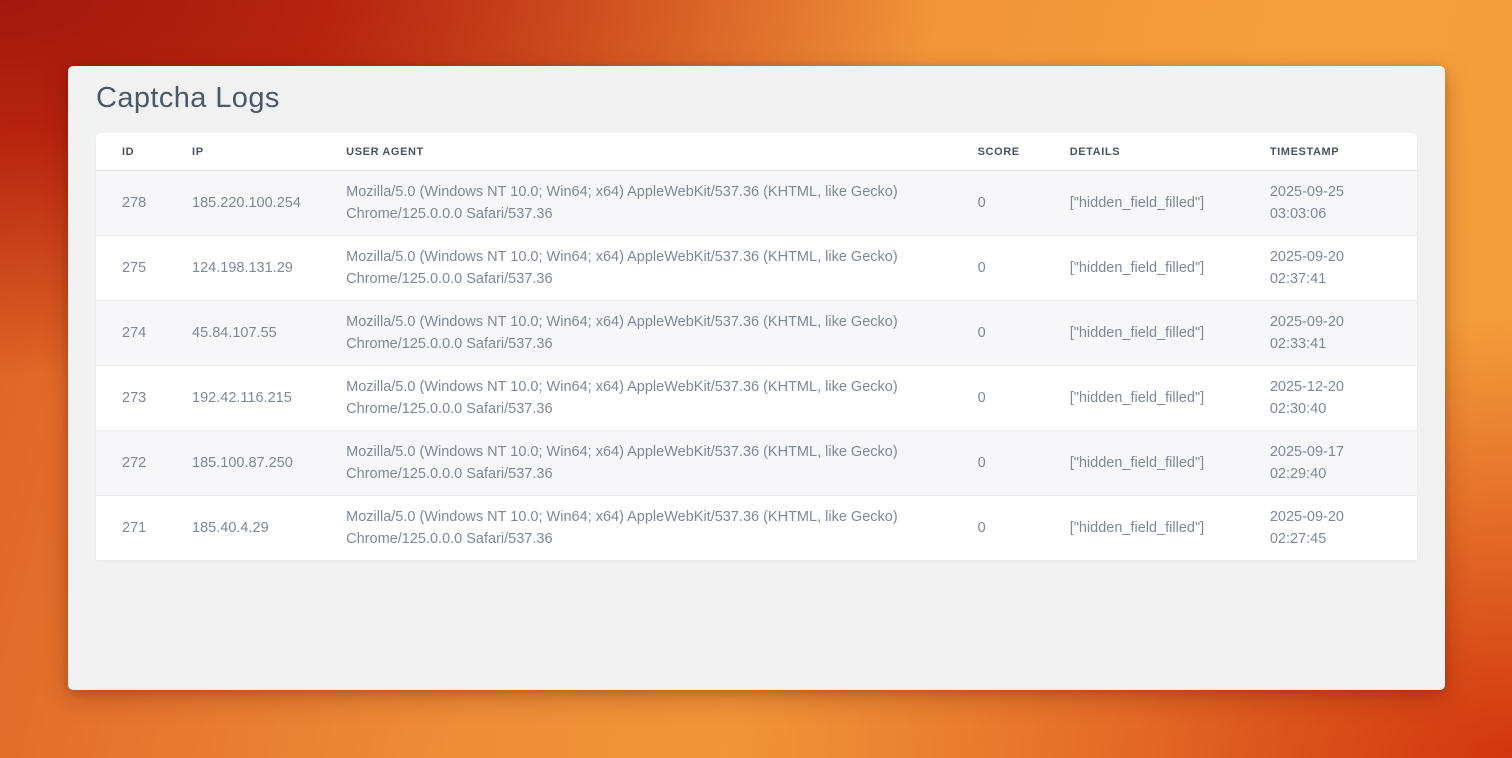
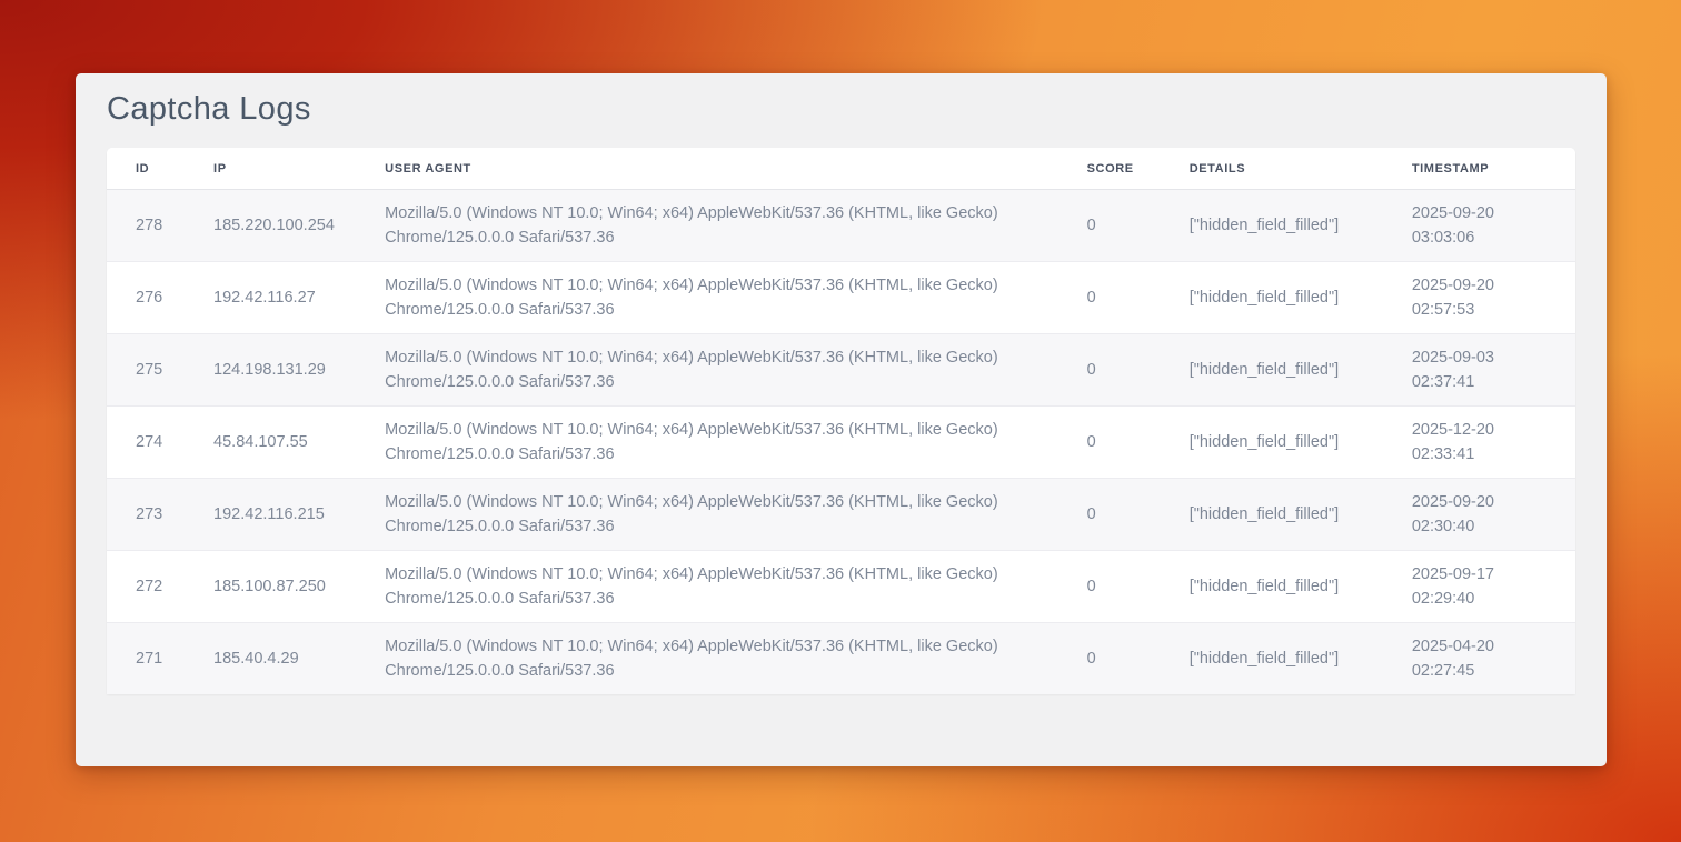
  Captcha Logs
  ID	IP	USER AGENT	SCORE	DETAILS	TIMESTAMP
- 278	185.220.100.254	Mozilla/5.0 (Windows NT 10.0; Win64; x64) AppleWebKit/537.36 (KHTML, like Gecko) Chrome/125.0.0.0 Safari/537.36	0	["hidden_field_filled"]	2025-09-25 03:03:06
+ 278	185.220.100.254	Mozilla/5.0 (Windows NT 10.0; Win64; x64) AppleWebKit/537.36 (KHTML, like Gecko) Chrome/125.0.0.0 Safari/537.36	0	["hidden_field_filled"]	2025-09-20 03:03:06
+ 276	192.42.116.27	Mozilla/5.0 (Windows NT 10.0; Win64; x64) AppleWebKit/537.36 (KHTML, like Gecko) Chrome/125.0.0.0 Safari/537.36	0	["hidden_field_filled"]	2025-09-20 02:57:53
- 275	124.198.131.29	Mozilla/5.0 (Windows NT 10.0; Win64; x64) AppleWebKit/537.36 (KHTML, like Gecko) Chrome/125.0.0.0 Safari/537.36	0	["hidden_field_filled"]	2025-09-20 02:37:41
+ 275	124.198.131.29	Mozilla/5.0 (Windows NT 10.0; Win64; x64) AppleWebKit/537.36 (KHTML, like Gecko) Chrome/125.0.0.0 Safari/537.36	0	["hidden_field_filled"]	2025-09-03 02:37:41
- 274	45.84.107.55	Mozilla/5.0 (Windows NT 10.0; Win64; x64) AppleWebKit/537.36 (KHTML, like Gecko) Chrome/125.0.0.0 Safari/537.36	0	["hidden_field_filled"]	2025-09-20 02:33:41
+ 274	45.84.107.55	Mozilla/5.0 (Windows NT 10.0; Win64; x64) AppleWebKit/537.36 (KHTML, like Gecko) Chrome/125.0.0.0 Safari/537.36	0	["hidden_field_filled"]	2025-12-20 02:33:41
- 273	192.42.116.215	Mozilla/5.0 (Windows NT 10.0; Win64; x64) AppleWebKit/537.36 (KHTML, like Gecko) Chrome/125.0.0.0 Safari/537.36	0	["hidden_field_filled"]	2025-12-20 02:30:40
+ 273	192.42.116.215	Mozilla/5.0 (Windows NT 10.0; Win64; x64) AppleWebKit/537.36 (KHTML, like Gecko) Chrome/125.0.0.0 Safari/537.36	0	["hidden_field_filled"]	2025-09-20 02:30:40
  272	185.100.87.250	Mozilla/5.0 (Windows NT 10.0; Win64; x64) AppleWebKit/537.36 (KHTML, like Gecko) Chrome/125.0.0.0 Safari/537.36	0	["hidden_field_filled"]	2025-09-17 02:29:40
- 271	185.40.4.29	Mozilla/5.0 (Windows NT 10.0; Win64; x64) AppleWebKit/537.36 (KHTML, like Gecko) Chrome/125.0.0.0 Safari/537.36	0	["hidden_field_filled"]	2025-09-20 02:27:45
+ 271	185.40.4.29	Mozilla/5.0 (Windows NT 10.0; Win64; x64) AppleWebKit/537.36 (KHTML, like Gecko) Chrome/125.0.0.0 Safari/537.36	0	["hidden_field_filled"]	2025-04-20 02:27:45
